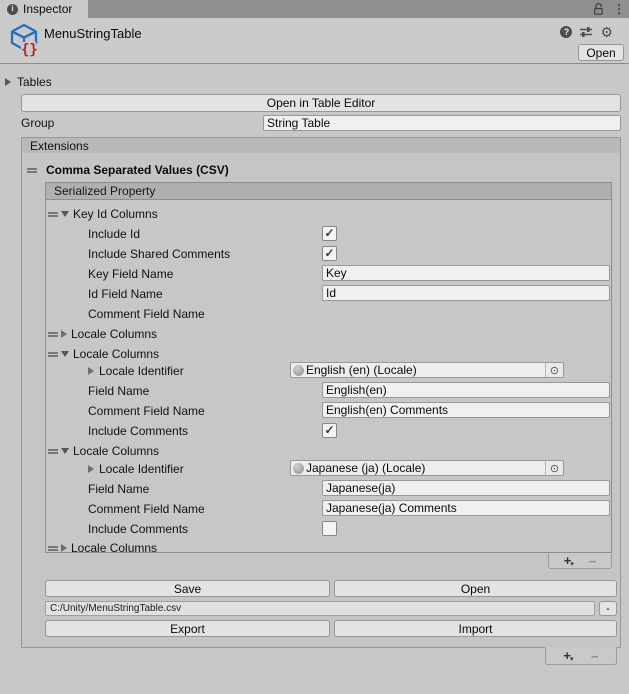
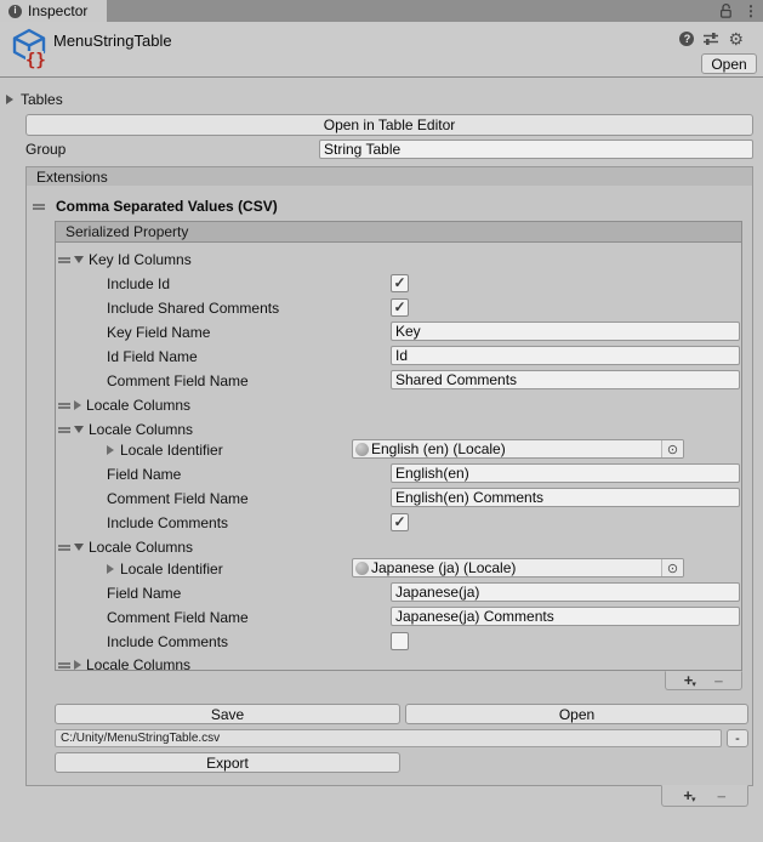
  i
  Inspector
  ⋮
  {}
  MenuStringTable
  ?
  ⚙
  Open
  Tables
  Open in Table Editor
  Group
  String Table
  Extensions
  Comma Separated Values (CSV)
  Serialized Property
  Key Id Columns
  Include Id
  ✓
  Include Shared Comments
  ✓
  Key Field Name
  Key
  Id Field Name
  Id
  Comment Field Name
+ Shared Comments
  Locale Columns
  Locale Columns
  Locale Identifier
  English (en) (Locale)
  ⊙
  Field Name
  English(en)
  Comment Field Name
  English(en) Comments
  Include Comments
  ✓
  Locale Columns
  Locale Identifier
  Japanese (ja) (Locale)
  ⊙
  Field Name
  Japanese(ja)
  Comment Field Name
  Japanese(ja) Comments
  Include Comments
  Locale Columns
  +
  −
  Save
  Open
  C:/Unity/MenuStringTable.csv
  -
  Export
- Import
  +
  −
